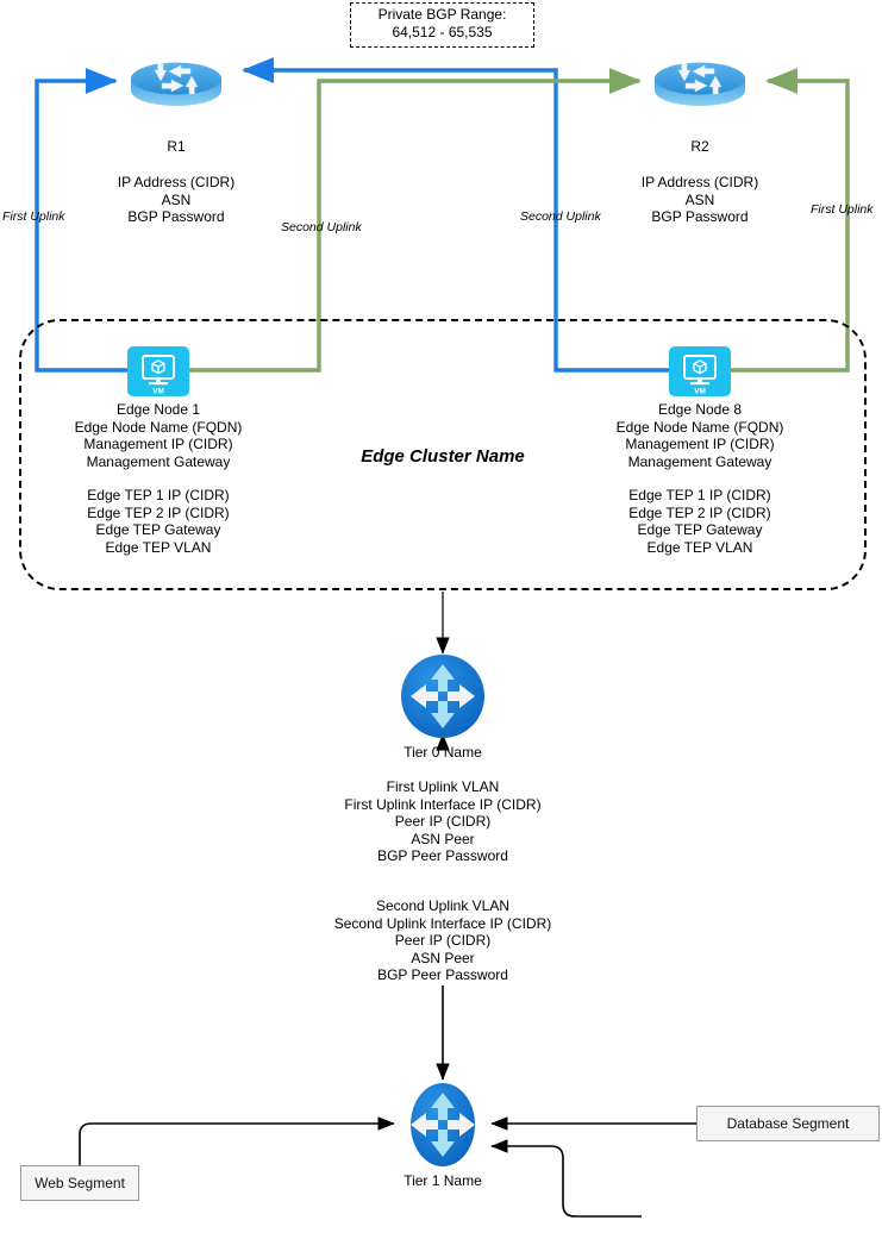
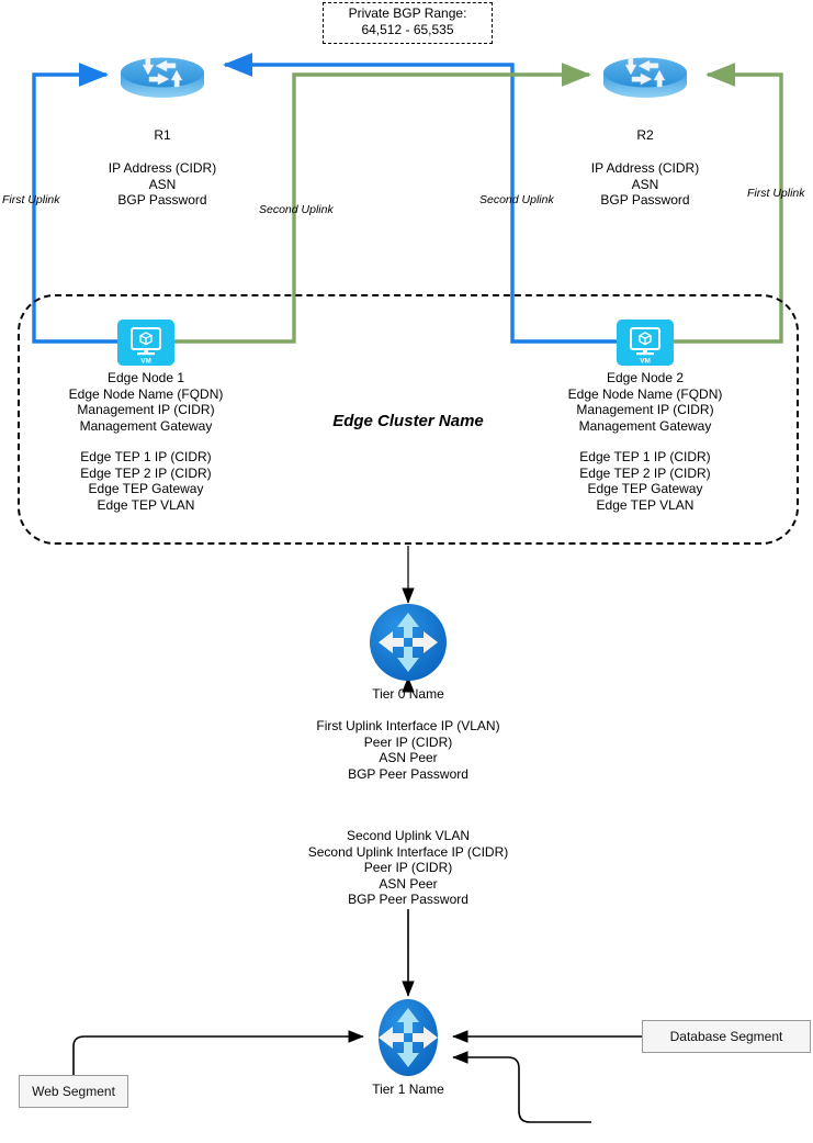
  Private BGP Range:
  64,512 - 65,535
  R1
  IP Address (CIDR)
  ASN
  BGP Password
  R2
  IP Address (CIDR)
  ASN
  BGP Password
  First Uplink
  Second Uplink
  Second Uplink
  First Uplink
  Edge Node 1
  Edge Node Name (FQDN)
  Management IP (CIDR)
  Management Gateway
  Edge TEP 1 IP (CIDR)
  Edge TEP 2 IP (CIDR)
  Edge TEP Gateway
  Edge TEP VLAN
- Edge Node 8
+ Edge Node 2
  Edge Node Name (FQDN)
  Management IP (CIDR)
  Management Gateway
  Edge TEP 1 IP (CIDR)
  Edge TEP 2 IP (CIDR)
  Edge TEP Gateway
  Edge TEP VLAN
  Edge Cluster Name
  Tier 0 Name
- First Uplink VLAN
- First Uplink Interface IP (CIDR)
+ First Uplink Interface IP (VLAN)
  Peer IP (CIDR)
  ASN Peer
  BGP Peer Password
  Second Uplink VLAN
  Second Uplink Interface IP (CIDR)
  Peer IP (CIDR)
  ASN Peer
  BGP Peer Password
  Tier 1 Name
  Web Segment
  Database Segment
